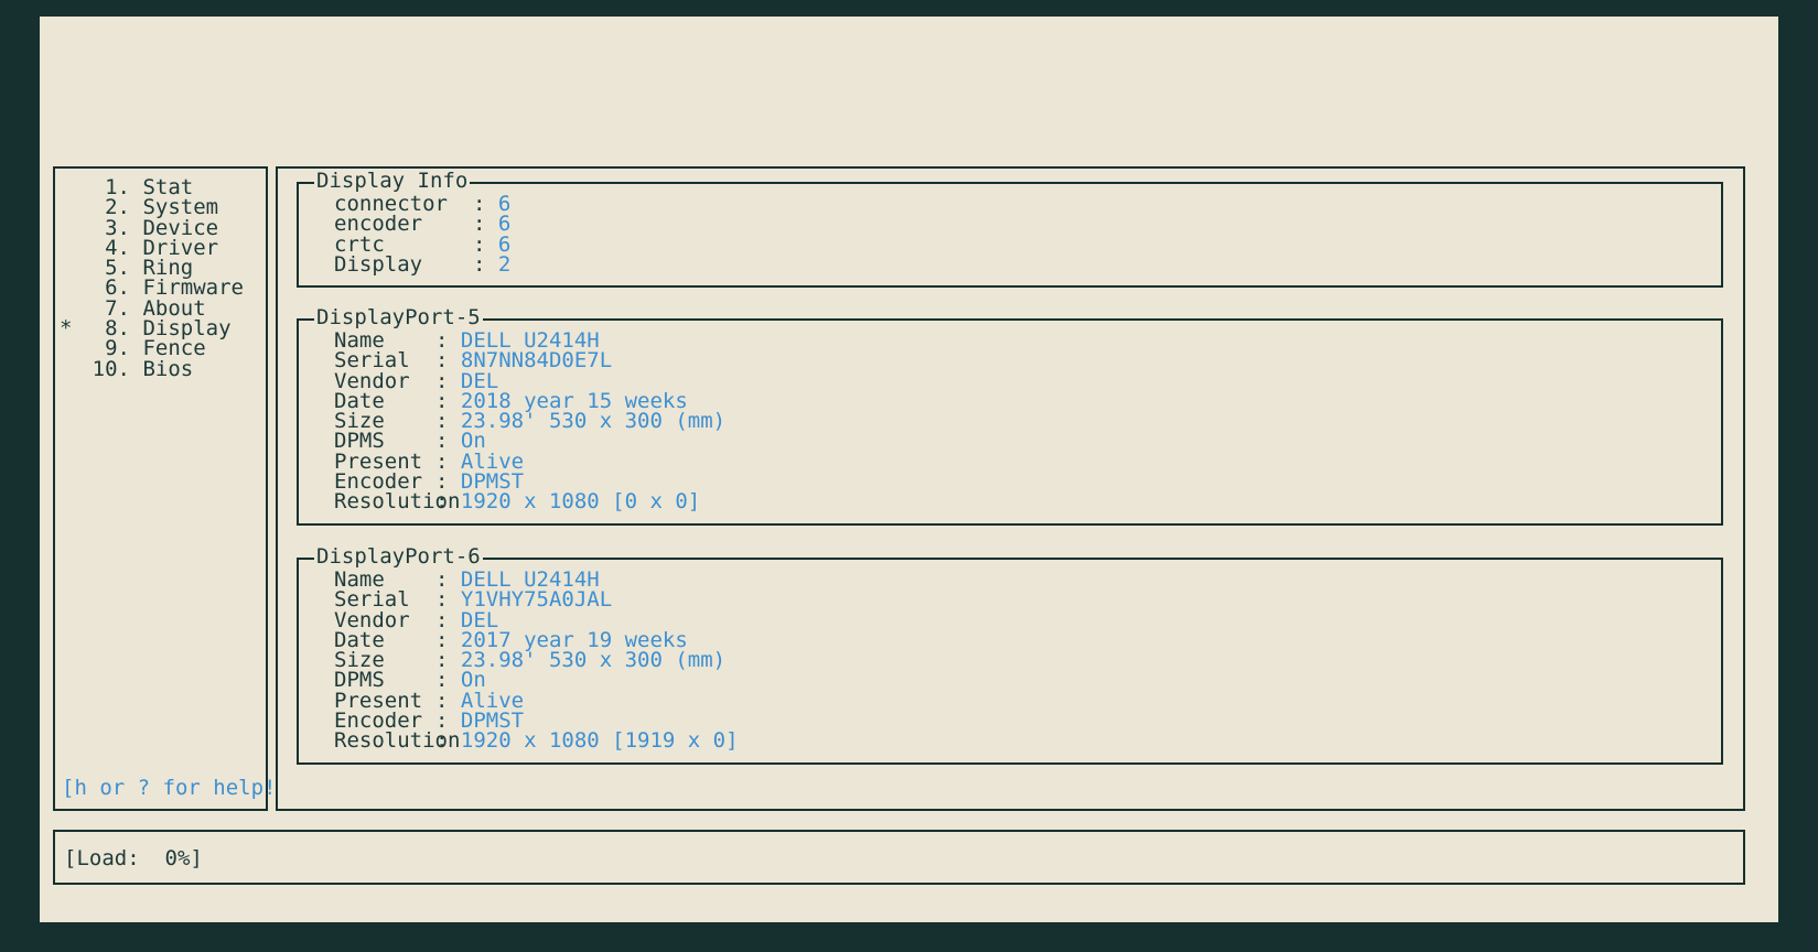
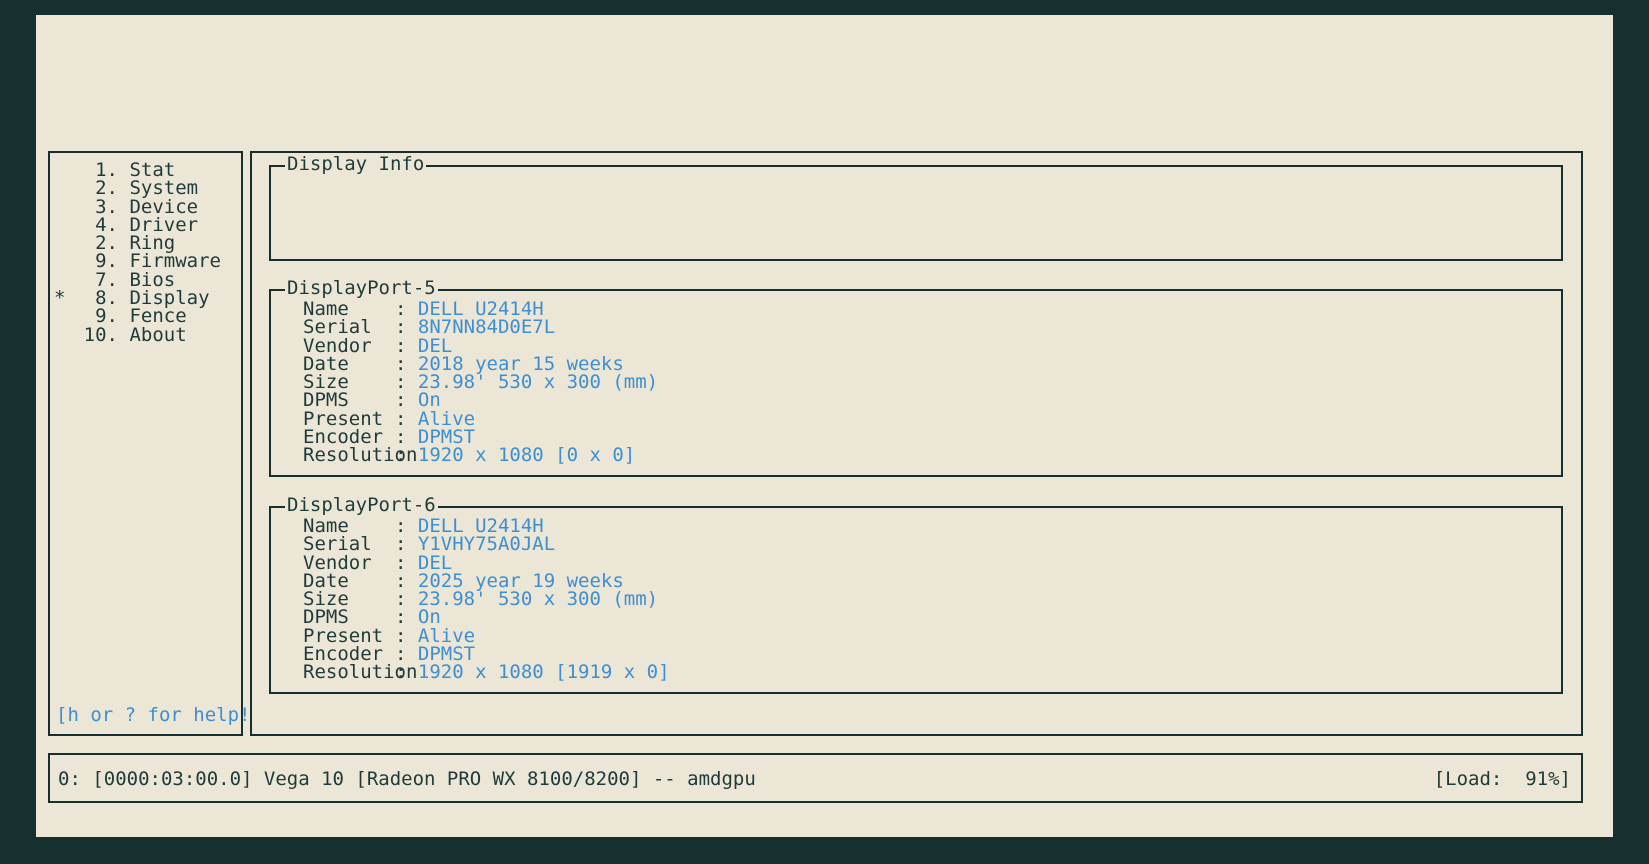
  1. Stat
  2. System
  3. Device
  4. Driver
- 5. Ring
+ 2. Ring
- 6. Firmware
+ 9. Firmware
- 7. About
+ 7. Bios
  * 8. Display
  9. Fence
- 10. Bios
+ 10. About
  [h or ? for help!
  Display Info
- connector : 6
- encoder : 6
- crtc : 6
- Display : 2
  DisplayPort-5
  Name : DELL U2414H
  Serial : 8N7NN84D0E7L
  Vendor : DEL
  Date : 2018 year 15 weeks
  Size : 23.98' 530 x 300 (mm)
  DPMS : On
  Present : Alive
  Encoder : DPMST
  Resoluti: 1920 x 1080 [0 x 0]
  DisplayPort-6
  Name : DELL U2414H
  Serial : Y1VHY75A0JAL
  Vendor : DEL
- Date : 2017 year 19 weeks
+ Date : 2025 year 19 weeks
  Size : 23.98' 530 x 300 (mm)
  DPMS : On
  Present : Alive
  Encoder : DPMST
  Resoluti: 1920 x 1080 [1919 x 0]
+ 0: [0000:03:00.0] Vega 10 [Radeon PRO WX 8100/8200] -- amdgpu
- [Load: 0%]
+ [Load: 91%]
